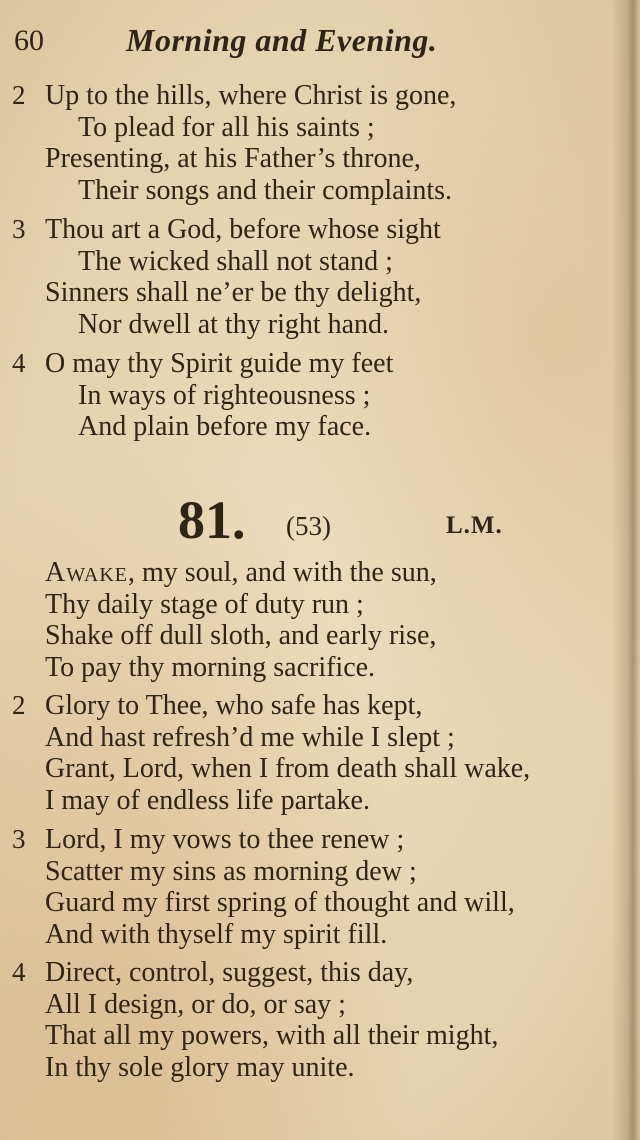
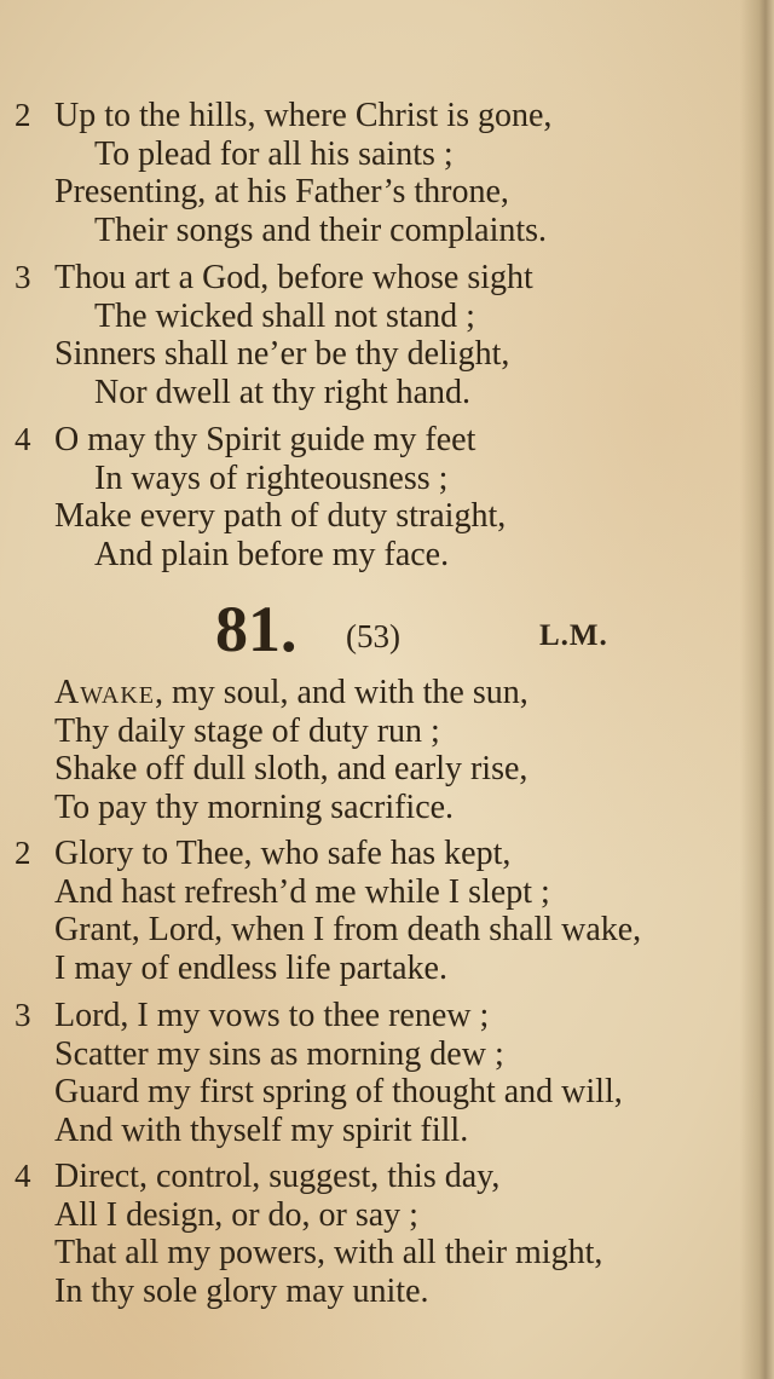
- 60
- Morning and Evening.
  2
  Up to the hills, where Christ is gone,
  To plead for all his saints ;
  Presenting, at his Father’s throne,
  Their songs and their complaints.
  3
  Thou art a God, before whose sight
  The wicked shall not stand ;
  Sinners shall ne’er be thy delight,
  Nor dwell at thy right hand.
  4
  O may thy Spirit guide my feet
  In ways of righteousness ;
+ Make every path of duty straight,
  And plain before my face.
  81.
  (53)
  L.M.
  Awake, my soul, and with the sun,
  Thy daily stage of duty run ;
  Shake off dull sloth, and early rise,
  To pay thy morning sacrifice.
  2
  Glory to Thee, who safe has kept,
  And hast refresh’d me while I slept ;
  Grant, Lord, when I from death shall wake,
  I may of endless life partake.
  3
  Lord, I my vows to thee renew ;
  Scatter my sins as morning dew ;
  Guard my first spring of thought and will,
  And with thyself my spirit fill.
  4
  Direct, control, suggest, this day,
  All I design, or do, or say ;
  That all my powers, with all their might,
  In thy sole glory may unite.
